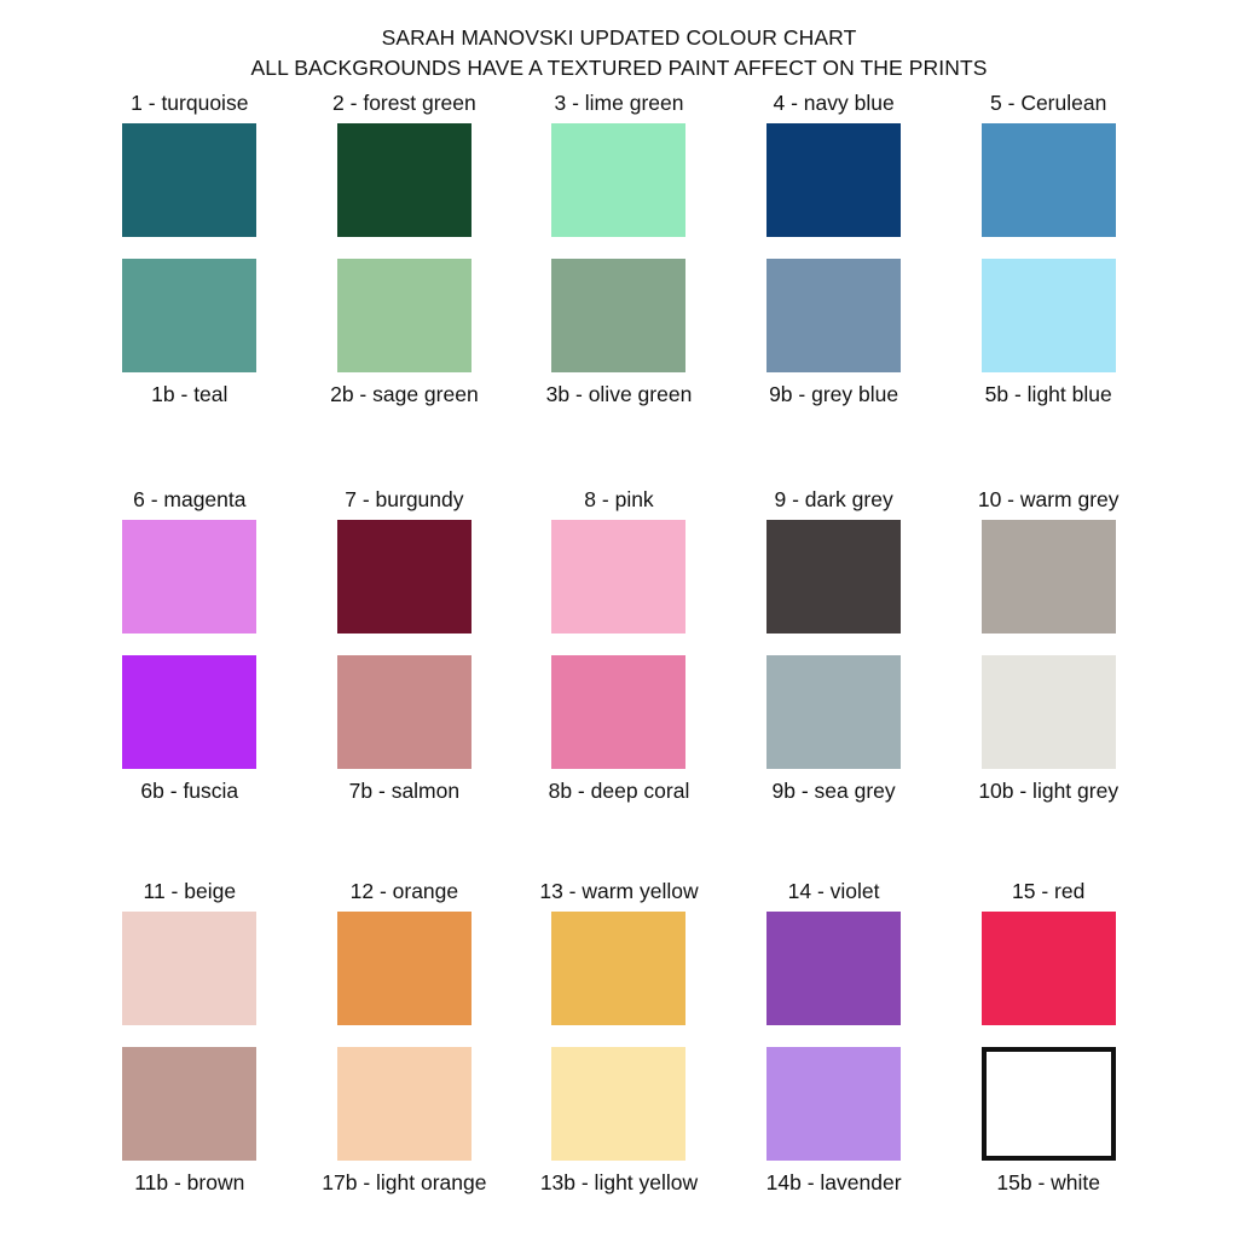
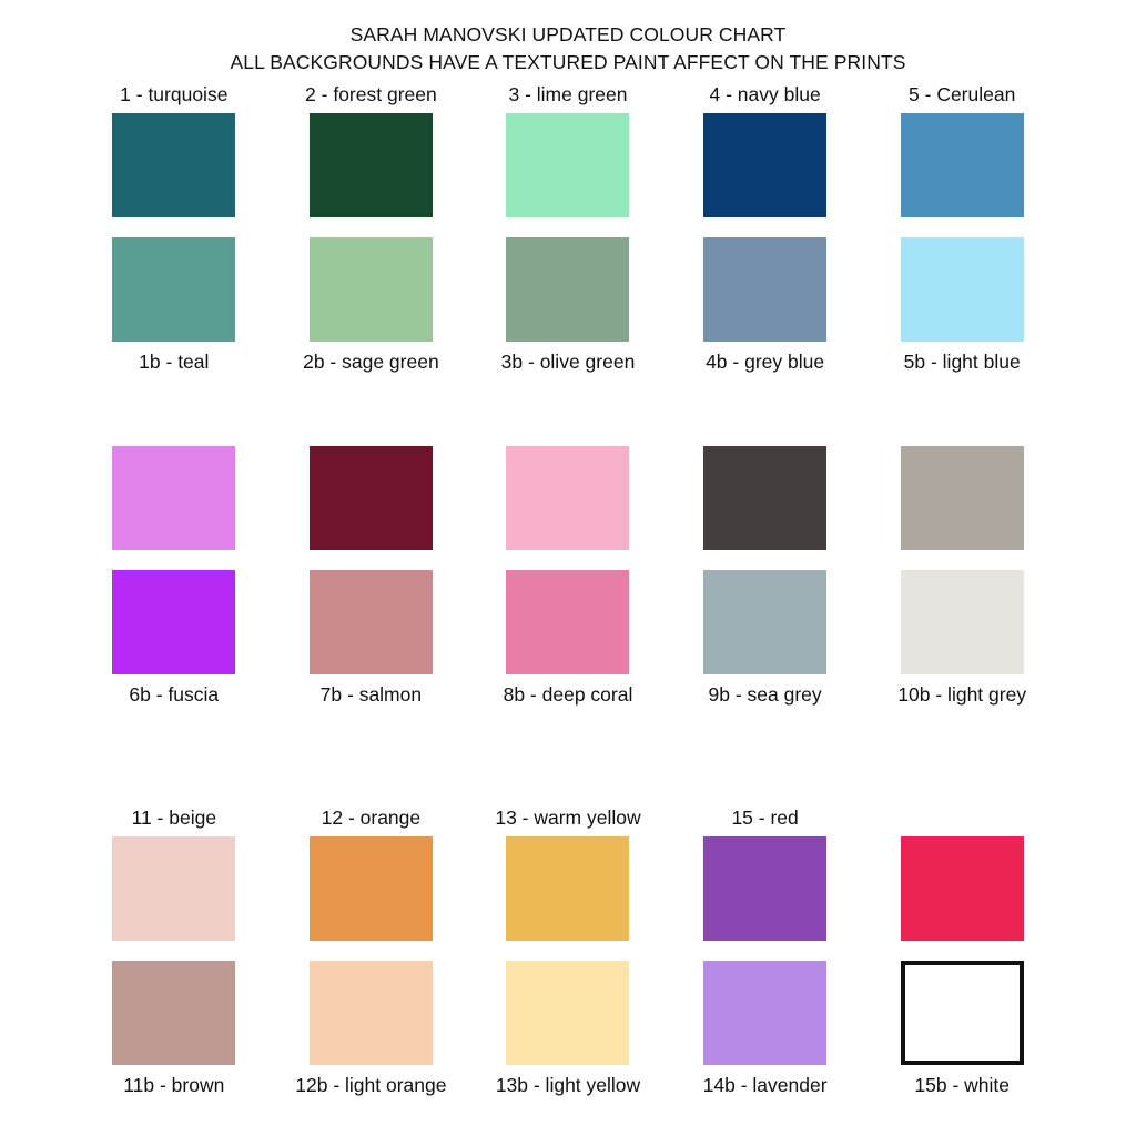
  SARAH MANOVSKI UPDATED COLOUR CHART
  ALL BACKGROUNDS HAVE A TEXTURED PAINT AFFECT ON THE PRINTS
  1 - turquoise
  2 - forest green
  3 - lime green
  4 - navy blue
  5 - Cerulean
  1b - teal
  2b - sage green
  3b - olive green
- 9b - grey blue
+ 4b - grey blue
  5b - light blue
- 6 - magenta
- 7 - burgundy
- 8 - pink
- 9 - dark grey
- 10 - warm grey
  6b - fuscia
  7b - salmon
  8b - deep coral
  9b - sea grey
  10b - light grey
  11 - beige
  12 - orange
  13 - warm yellow
- 14 - violet
  15 - red
  11b - brown
- 17b - light orange
+ 12b - light orange
  13b - light yellow
  14b - lavender
  15b - white
